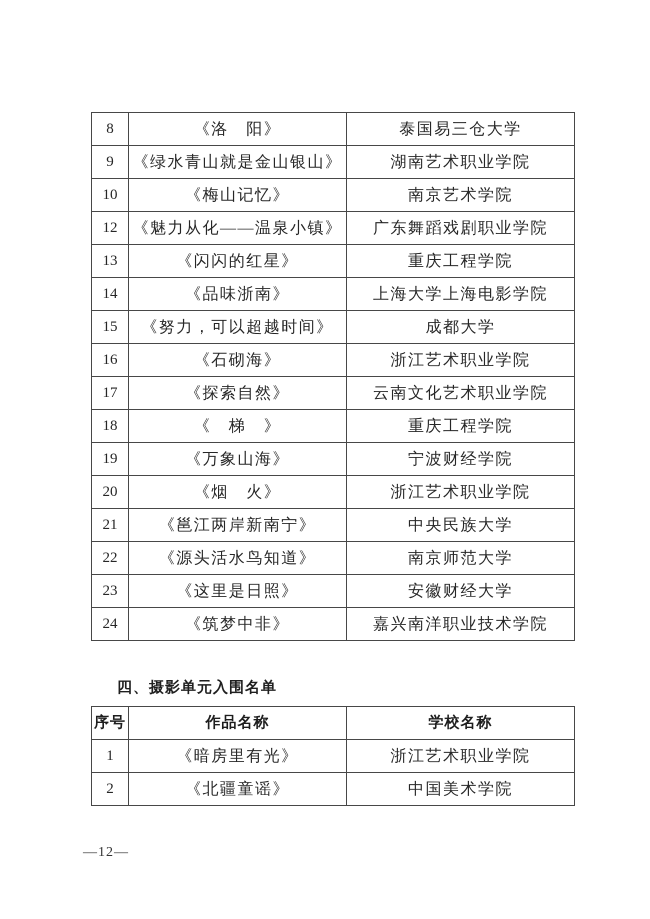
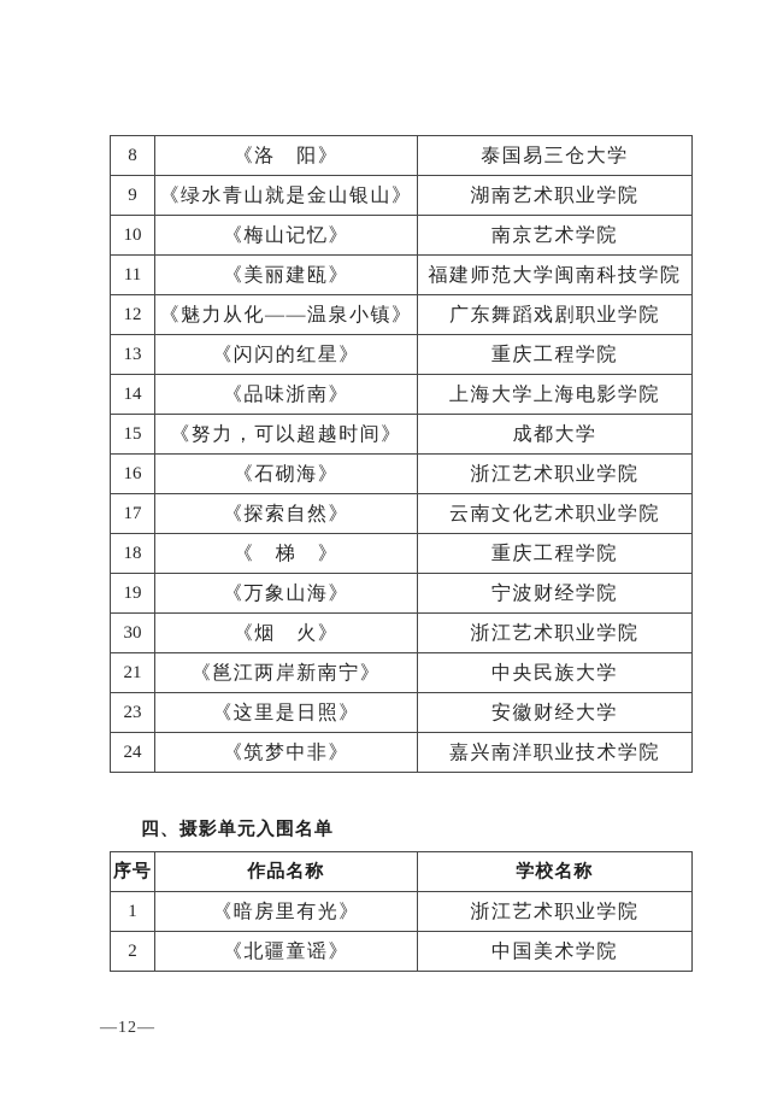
  8	《洛 阳》	泰国易三仓大学
  9	《绿水青山就是金山银山》	湖南艺术职业学院
  10	《梅山记忆》	南京艺术学院
+ 11	《美丽建瓯》	福建师范大学闽南科技学院
  12	《魅力从化——温泉小镇》	广东舞蹈戏剧职业学院
  13	《闪闪的红星》	重庆工程学院
  14	《品味浙南》	上海大学上海电影学院
  15	《努力，可以超越时间》	成都大学
  16	《石砌海》	浙江艺术职业学院
  17	《探索自然》	云南文化艺术职业学院
  18	《 梯 》	重庆工程学院
  19	《万象山海》	宁波财经学院
- 20	《烟 火》	浙江艺术职业学院
+ 30	《烟 火》	浙江艺术职业学院
  21	《邕江两岸新南宁》	中央民族大学
- 22	《源头活水鸟知道》	南京师范大学
  23	《这里是日照》	安徽财经大学
  24	《筑梦中非》	嘉兴南洋职业技术学院
  四、摄影单元入围名单
  序号	作品名称	学校名称
  1	《暗房里有光》	浙江艺术职业学院
  2	《北疆童谣》	中国美术学院
  —12—
